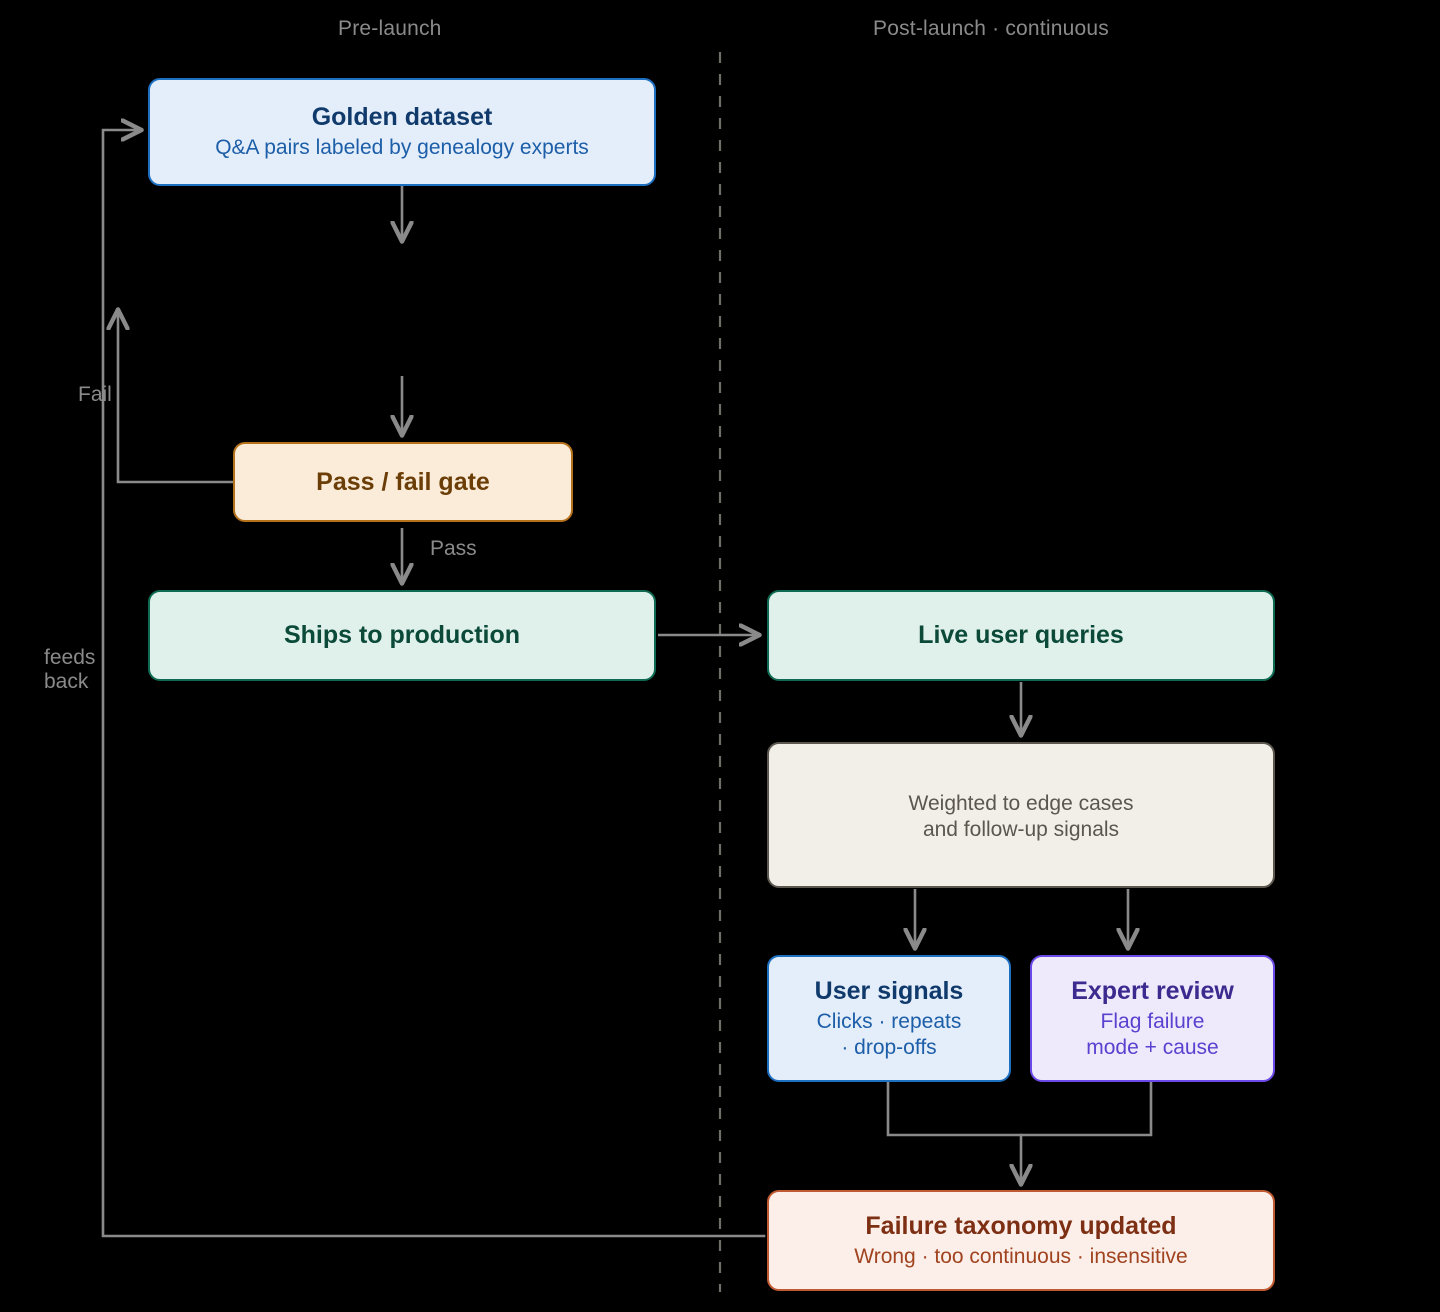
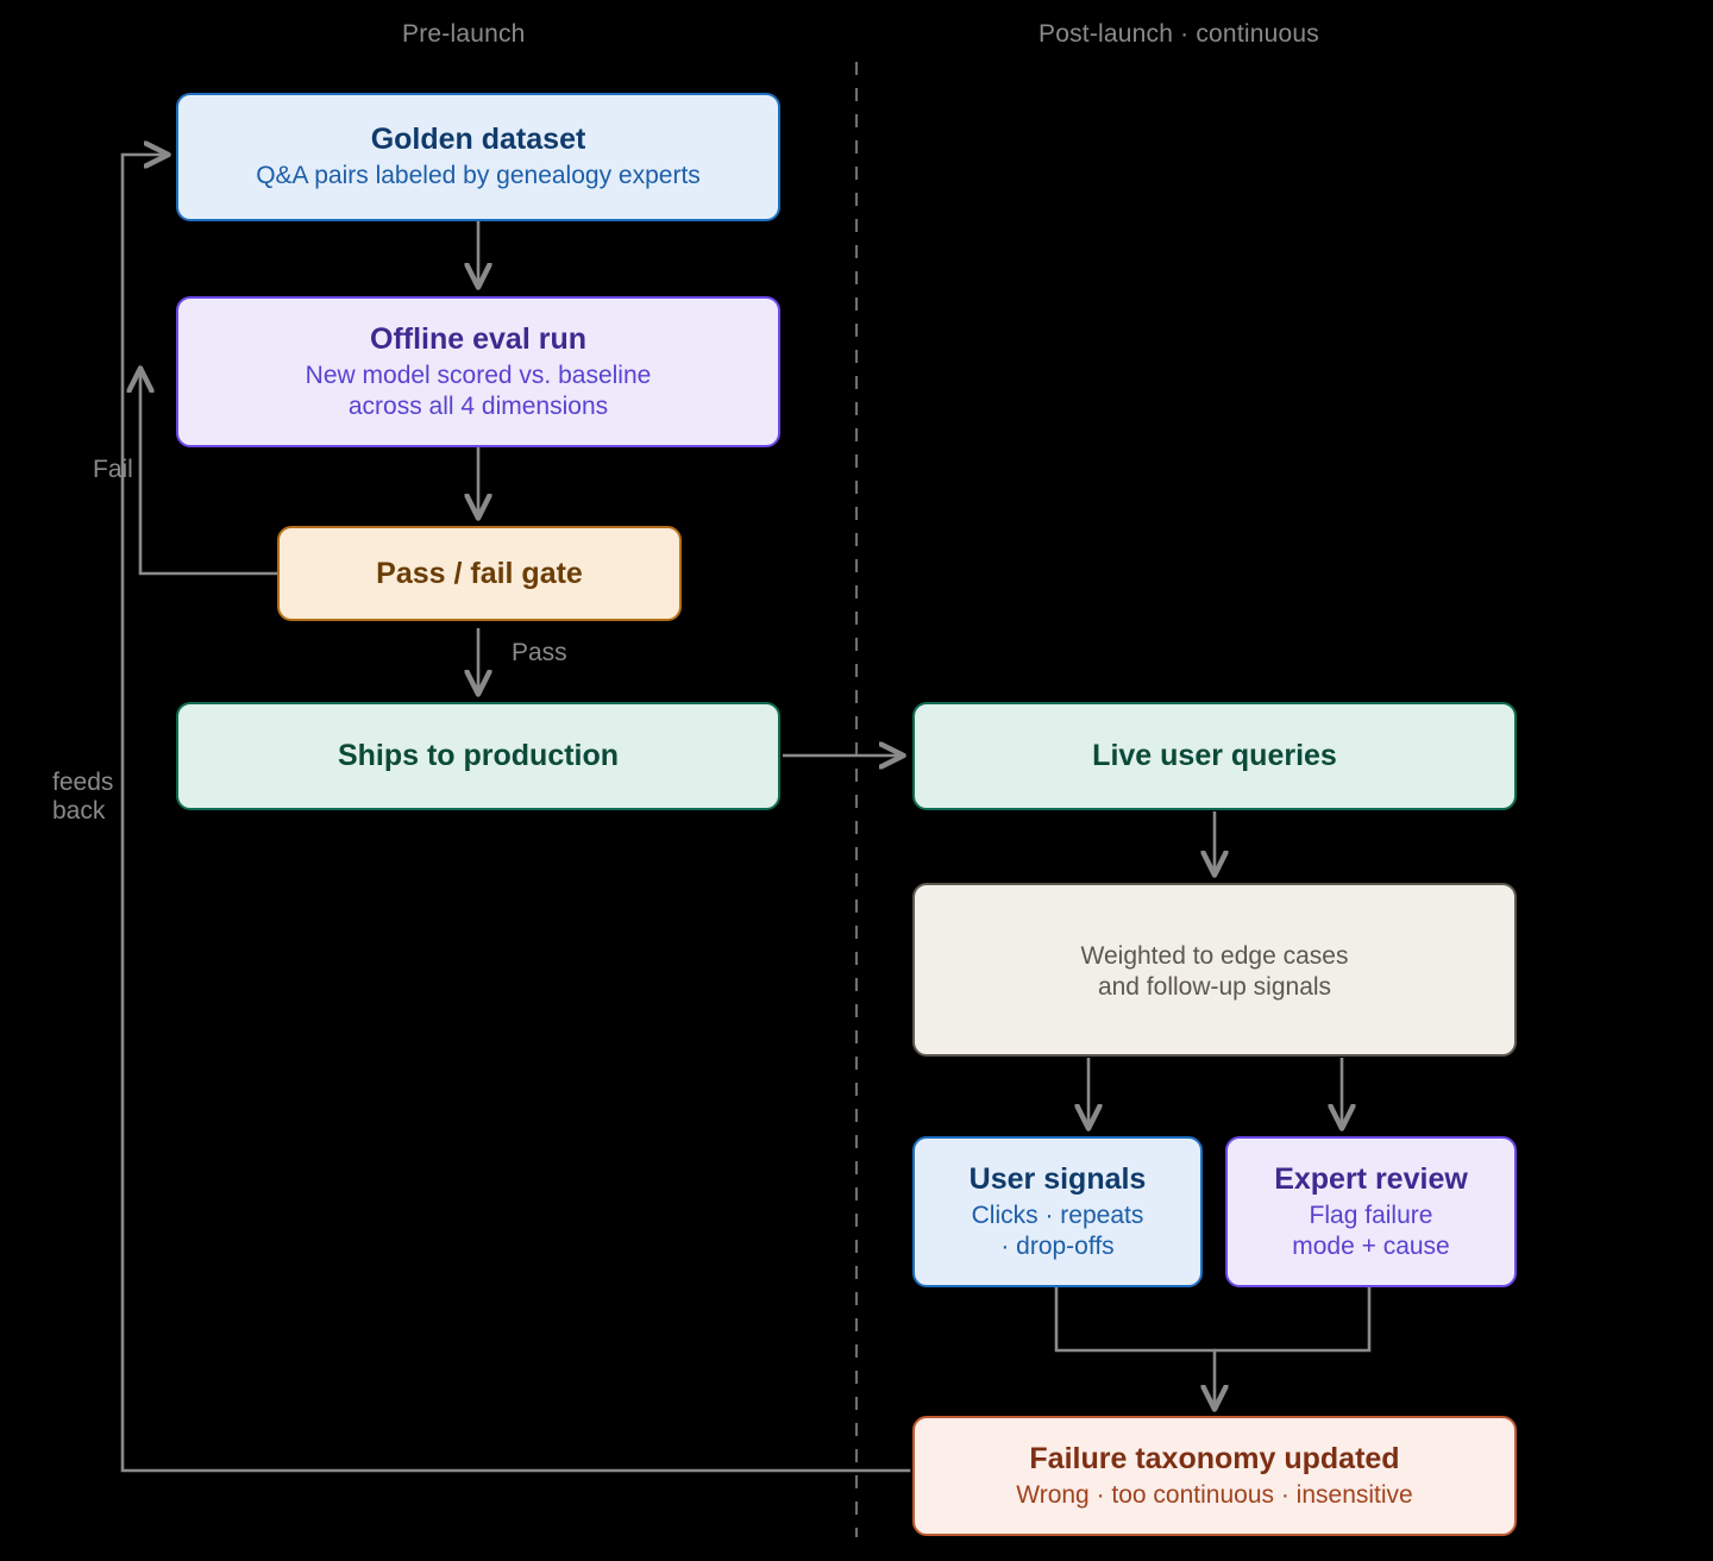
  Pre-launch
  Post-launch · continuous
  Fail
  Pass
  feeds
  back
  Golden dataset
  Q&A pairs labeled by genealogy experts
+ Offline eval run
+ New model scored vs. baseline
+ across all 4 dimensions
  Pass / fail gate
  Ships to production
  Live user queries
  Weighted to edge cases
  and follow-up signals
  User signals
  Clicks · repeats
  · drop-offs
  Expert review
  Flag failure
  mode + cause
  Failure taxonomy updated
  Wrong · too continuous · insensitive
